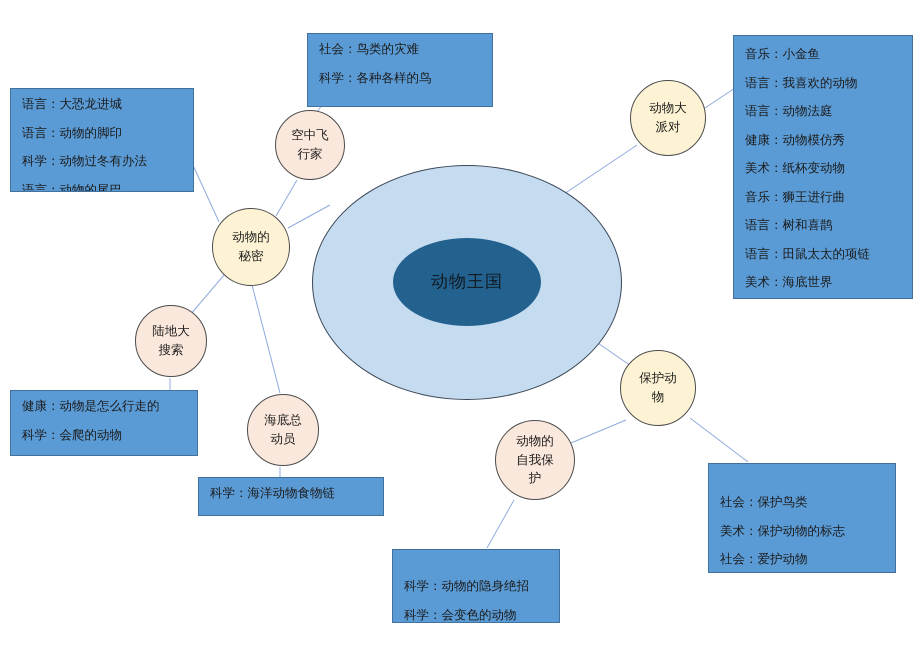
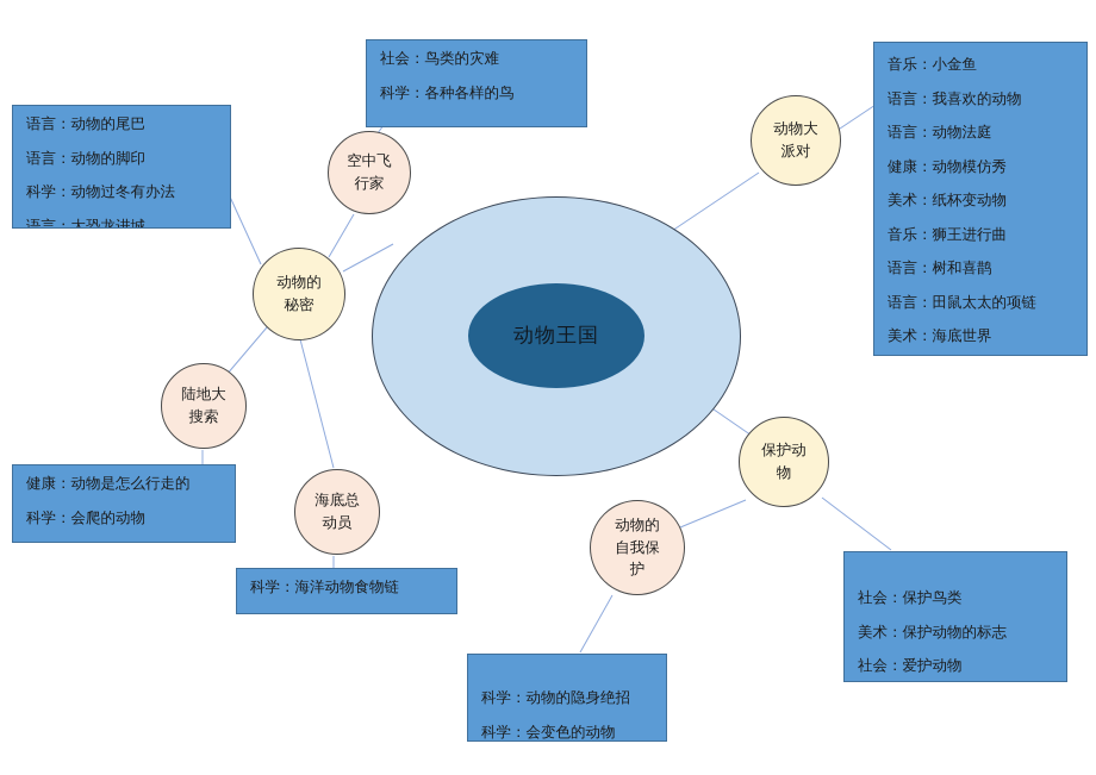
  动物王国
  动物的
  秘密
  空中飞
  行家
  陆地大
  搜索
  海底总
  动员
  动物大
  派对
  保护动
  物
  动物的
  自我保
  护
- 语言：大恐龙进城
+ 语言：动物的尾巴
  语言：动物的脚印
  科学：动物过冬有办法
- 语言：动物的尾巴
+ 语言：大恐龙进城
  社会：鸟类的灾难
  科学：各种各样的鸟
  音乐：小金鱼
  语言：我喜欢的动物
  语言：动物法庭
  健康：动物模仿秀
  美术：纸杯变动物
  音乐：狮王进行曲
  语言：树和喜鹊
  语言：田鼠太太的项链
  美术：海底世界
  健康：动物是怎么行走的
  科学：会爬的动物
  科学：海洋动物食物链
  科学：动物的隐身绝招
  科学：会变色的动物
  社会：保护鸟类
  美术：保护动物的标志
  社会：爱护动物
